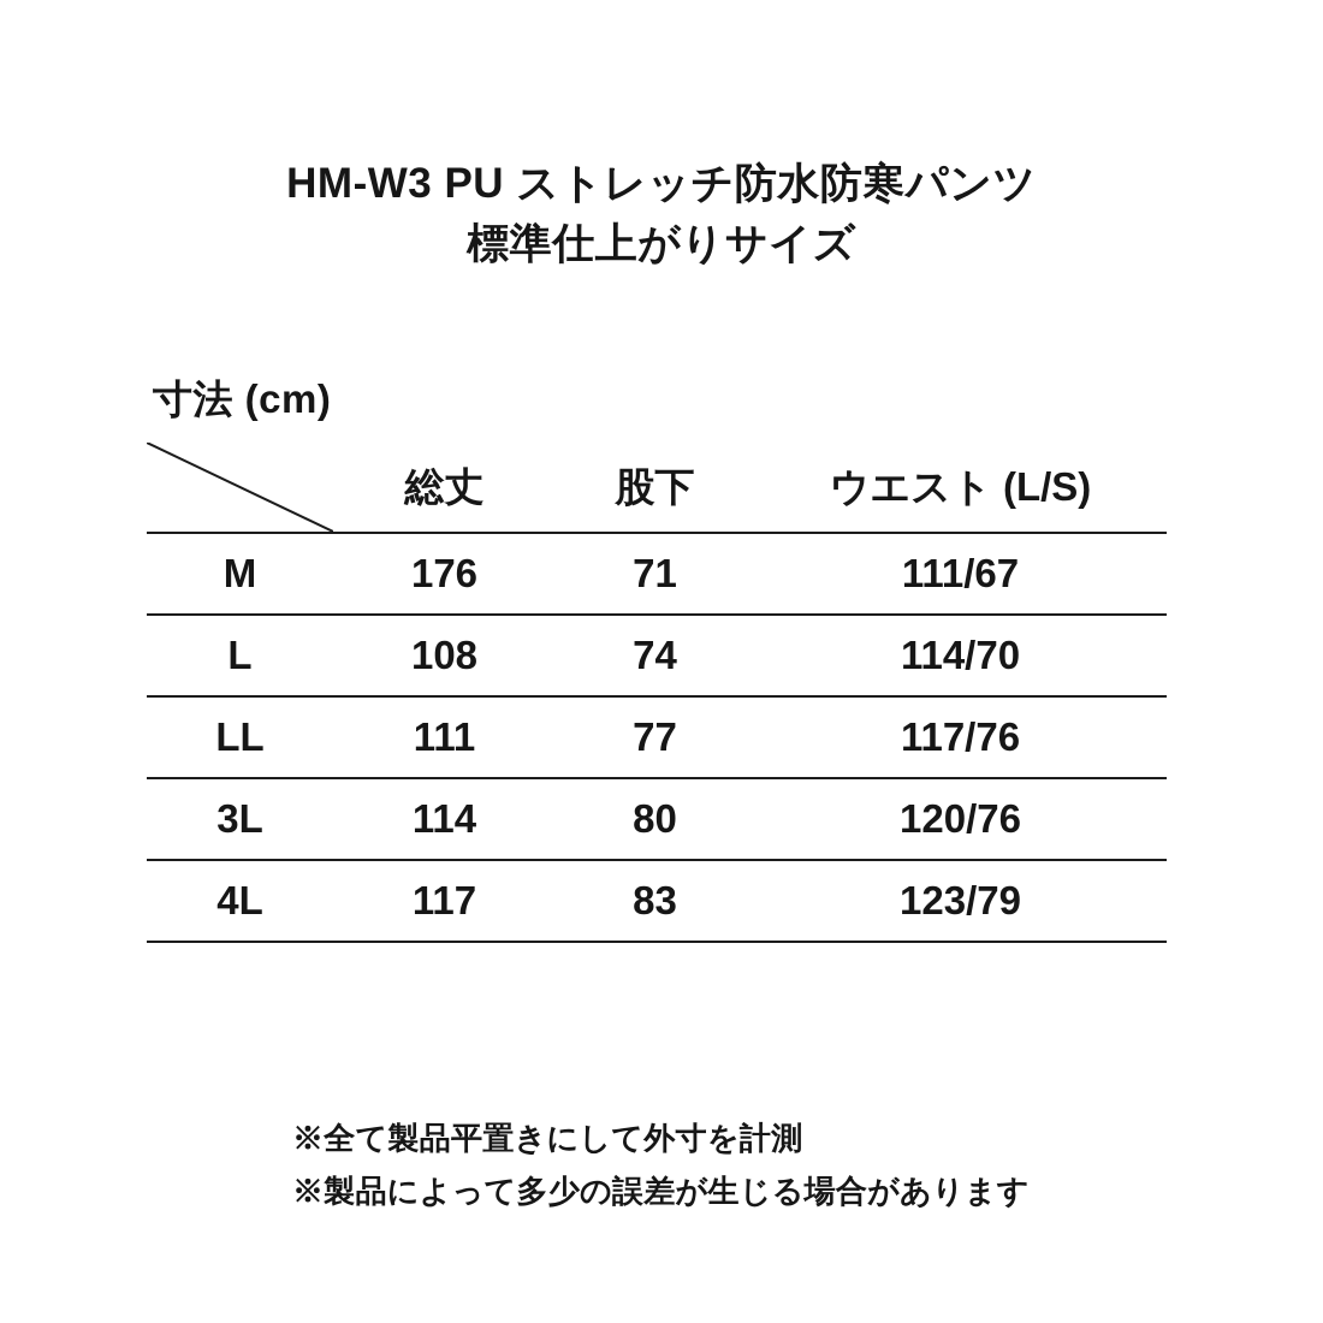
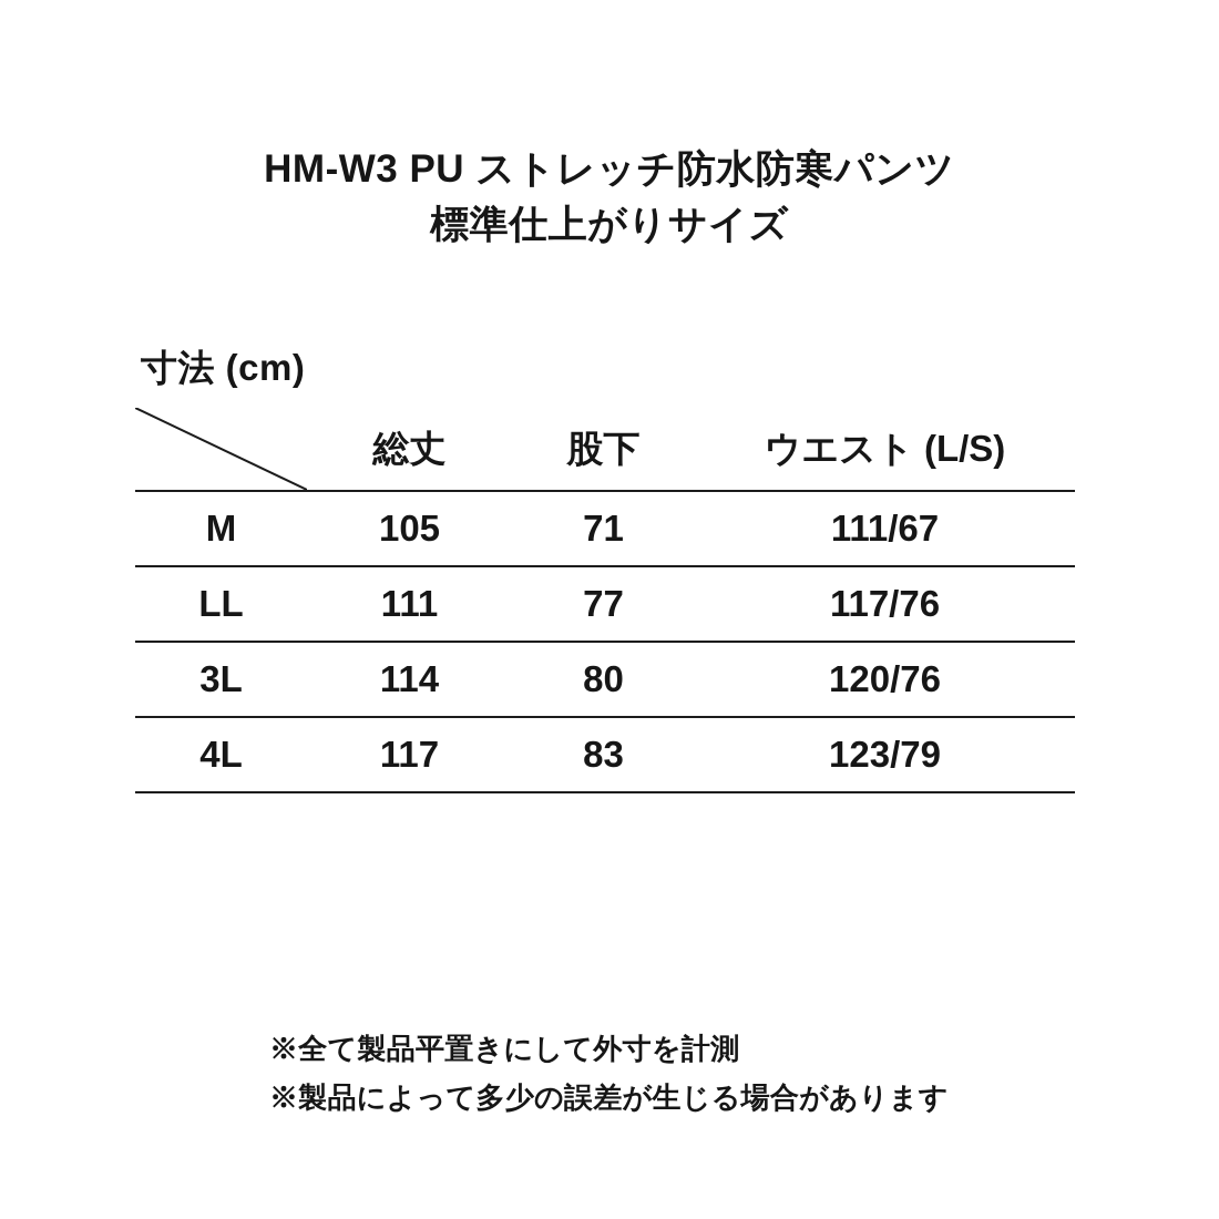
  HM-W3 PU ストレッチ防水防寒パンツ
  標準仕上がりサイズ
  寸法 (cm)
  	総丈	股下	ウエスト (L/S)
- M	176	71	111/67
+ M	105	71	111/67
- L	108	74	114/70
  LL	111	77	117/76
  3L	114	80	120/76
  4L	117	83	123/79
  ※全て製品平置きにして外寸を計測
  ※製品によって多少の誤差が生じる場合があります
